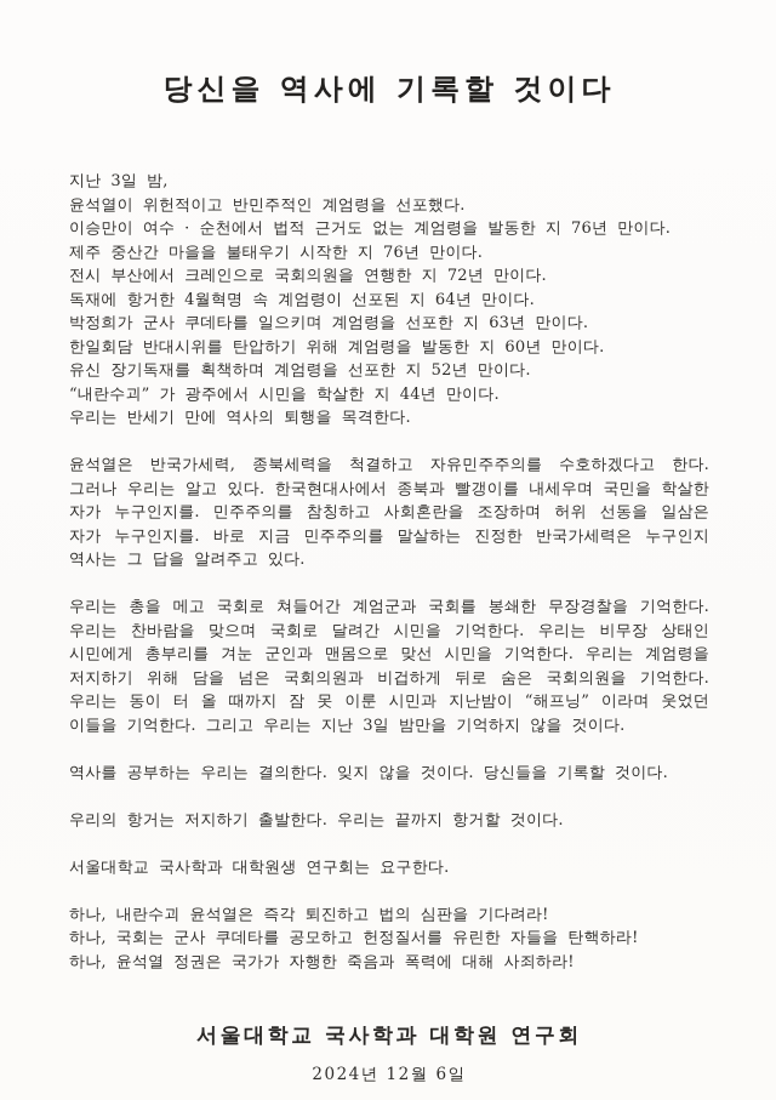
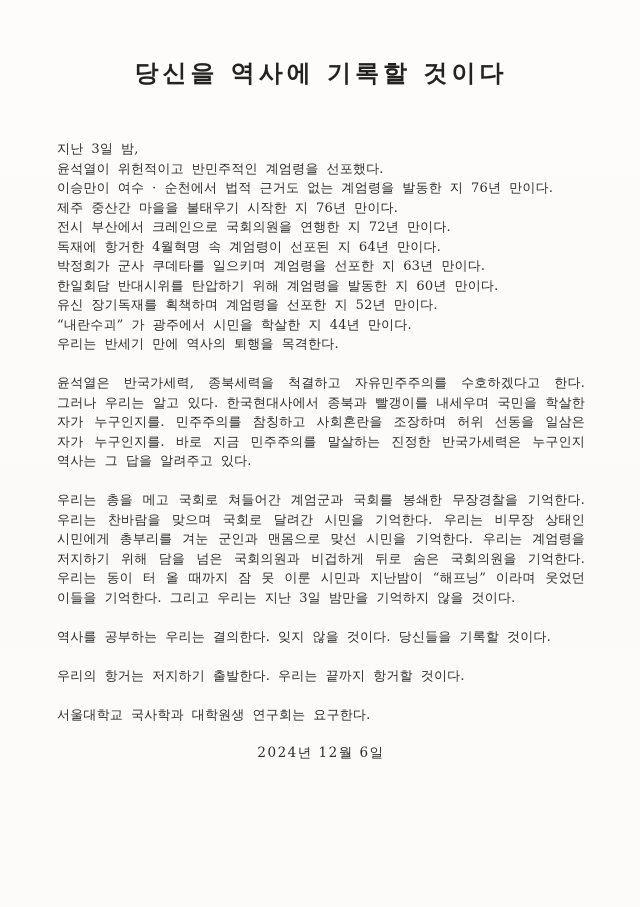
  당신을 역사에 기록할 것이다
  지난 3일 밤,
  윤석열이 위헌적이고 반민주적인 계엄령을 선포했다.
  이승만이 여수 · 순천에서 법적 근거도 없는 계엄령을 발동한 지 76년 만이다.
  제주 중산간 마을을 불태우기 시작한 지 76년 만이다.
  전시 부산에서 크레인으로 국회의원을 연행한 지 72년 만이다.
  독재에 항거한 4월혁명 속 계엄령이 선포된 지 64년 만이다.
  박정희가 군사 쿠데타를 일으키며 계엄령을 선포한 지 63년 만이다.
  한일회담 반대시위를 탄압하기 위해 계엄령을 발동한 지 60년 만이다.
  유신 장기독재를 획책하며 계엄령을 선포한 지 52년 만이다.
  “내란수괴” 가 광주에서 시민을 학살한 지 44년 만이다.
  우리는 반세기 만에 역사의 퇴행을 목격한다.
  윤석열은 반국가세력, 종북세력을 척결하고 자유민주주의를 수호하겠다고 한다. 그러나 우리는 알고 있다. 한국현대사에서 종북과 빨갱이를 내세우며 국민을 학살한 자가 누구인지를. 민주주의를 참칭하고 사회혼란을 조장하며 허위 선동을 일삼은 자가 누구인지를. 바로 지금 민주주의를 말살하는 진정한 반국가세력은 누구인지 역사는 그 답을 알려주고 있다.
  우리는 총을 메고 국회로 쳐들어간 계엄군과 국회를 봉쇄한 무장경찰을 기억한다. 우리는 찬바람을 맞으며 국회로 달려간 시민을 기억한다. 우리는 비무장 상태인 시민에게 총부리를 겨눈 군인과 맨몸으로 맞선 시민을 기억한다. 우리는 계엄령을 저지하기 위해 담을 넘은 국회의원과 비겁하게 뒤로 숨은 국회의원을 기억한다. 우리는 동이 터 올 때까지 잠 못 이룬 시민과 지난밤이 “해프닝” 이라며 웃었던 이들을 기억한다. 그리고 우리는 지난 3일 밤만을 기억하지 않을 것이다.
  역사를 공부하는 우리는 결의한다. 잊지 않을 것이다. 당신들을 기록할 것이다.
  우리의 항거는 저지하기 출발한다. 우리는 끝까지 항거할 것이다.
  서울대학교 국사학과 대학원생 연구회는 요구한다.
- 하나, 내란수괴 윤석열은 즉각 퇴진하고 법의 심판을 기다려라!
- 하나, 국회는 군사 쿠데타를 공모하고 헌정질서를 유린한 자들을 탄핵하라!
- 하나, 윤석열 정권은 국가가 자행한 죽음과 폭력에 대해 사죄하라!
- 서울대학교 국사학과 대학원 연구회
  2024년 12월 6일
